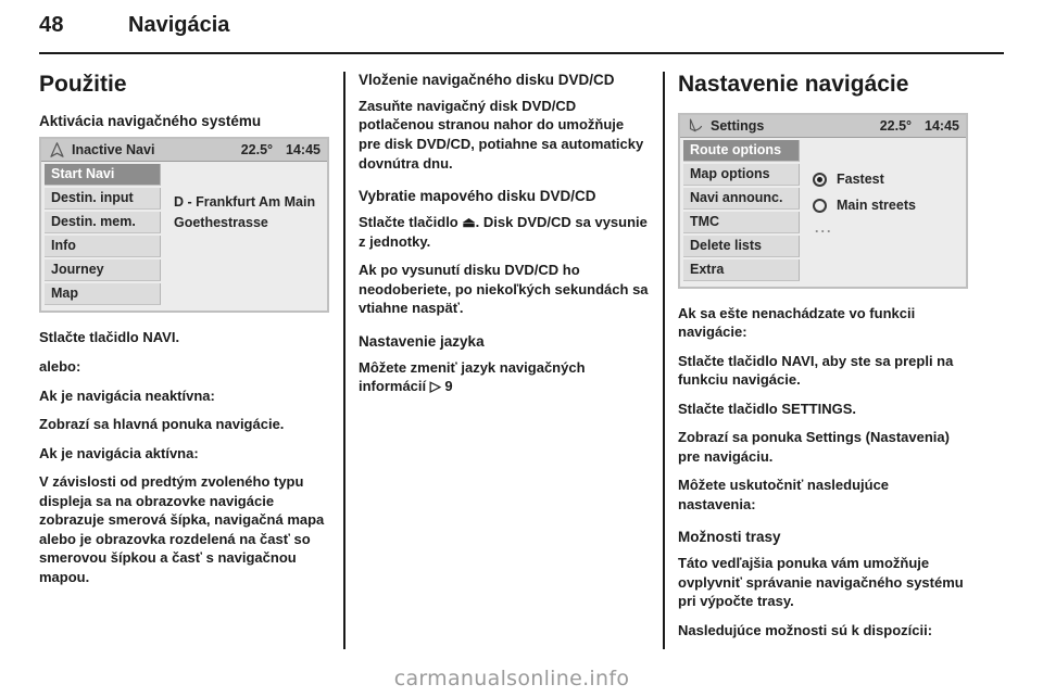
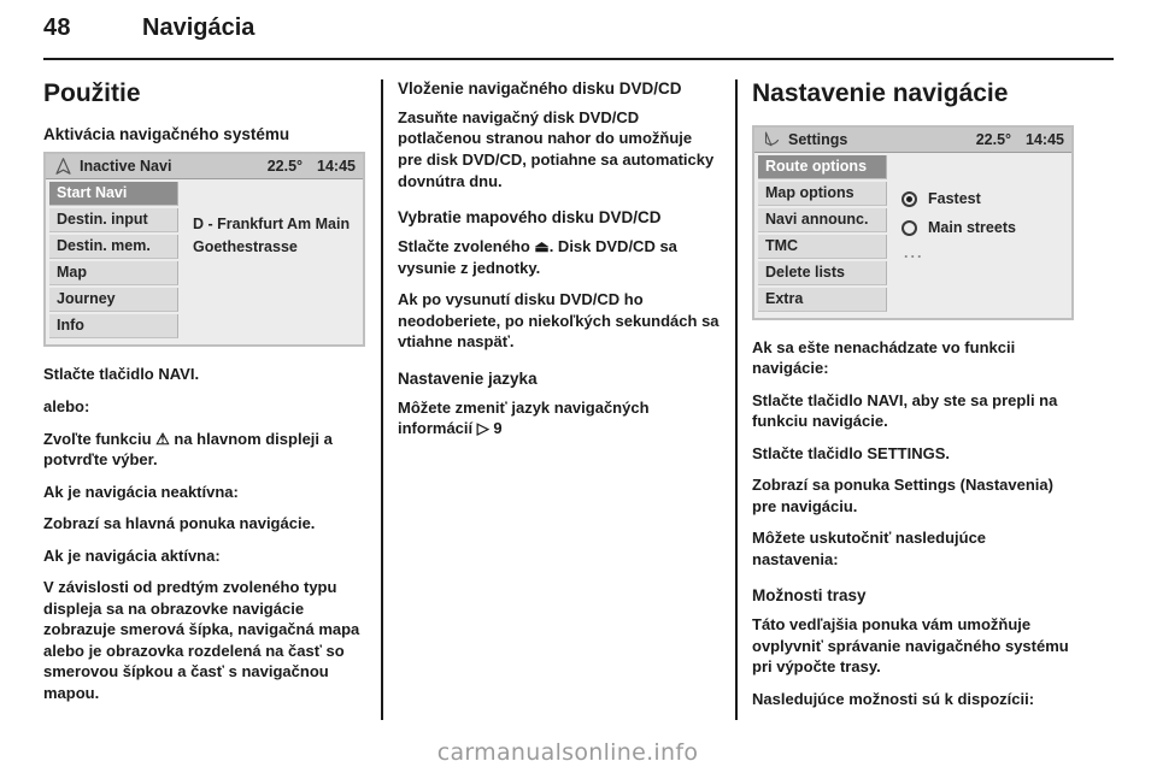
  48
  Navigácia
  Použitie
  Aktivácia navigačného systému
  Inactive Navi
  22.5°
  14:45
  Start Navi
  Destin. input
  Destin. mem.
- Info
+ Map
  Journey
- Map
+ Info
  D - Frankfurt Am Main
  Goethestrasse
  Stlačte tlačidlo NAVI.
  alebo:
+ Zvoľte funkciu ⚠ na hlavnom displeji a potvrďte výber.
  Ak je navigácia neaktívna:
  Zobrazí sa hlavná ponuka navigácie.
  Ak je navigácia aktívna:
  V závislosti od predtým zvoleného typu displeja sa na obrazovke navigácie zobrazuje smerová šípka, navigačná mapa alebo je obrazovka rozdelená na časť so smerovou šípkou a časť s navigačnou mapou.
  Vloženie navigačného disku DVD/CD
  Zasuňte navigačný disk DVD/CD potlačenou stranou nahor do umožňuje pre disk DVD/CD, potiahne sa automaticky dovnútra dnu.
  Vybratie mapového disku DVD/CD
- Stlačte tlačidlo ⏏. Disk DVD/CD sa vysunie z jednotky.
+ Stlačte zvoleného ⏏. Disk DVD/CD sa vysunie z jednotky.
  Ak po vysunutí disku DVD/CD ho neodoberiete, po niekoľkých sekundách sa vtiahne naspäť.
  Nastavenie jazyka
  Môžete zmeniť jazyk navigačných informácií ▷ 9
  Nastavenie navigácie
  Settings
  22.5°
  14:45
  Route options
  Map options
  Navi announc.
  TMC
  Delete lists
  Extra
  Fastest
  Main streets
  ...
  Ak sa ešte nenachádzate vo funkcii navigácie:
  Stlačte tlačidlo NAVI, aby ste sa prepli na funkciu navigácie.
  Stlačte tlačidlo SETTINGS.
  Zobrazí sa ponuka Settings (Nastavenia) pre navigáciu.
  Môžete uskutočniť nasledujúce nastavenia:
  Možnosti trasy
  Táto vedľajšia ponuka vám umožňuje ovplyvniť správanie navigačného systému pri výpočte trasy.
  Nasledujúce možnosti sú k dispozícii:
  carmanualsonline.info
